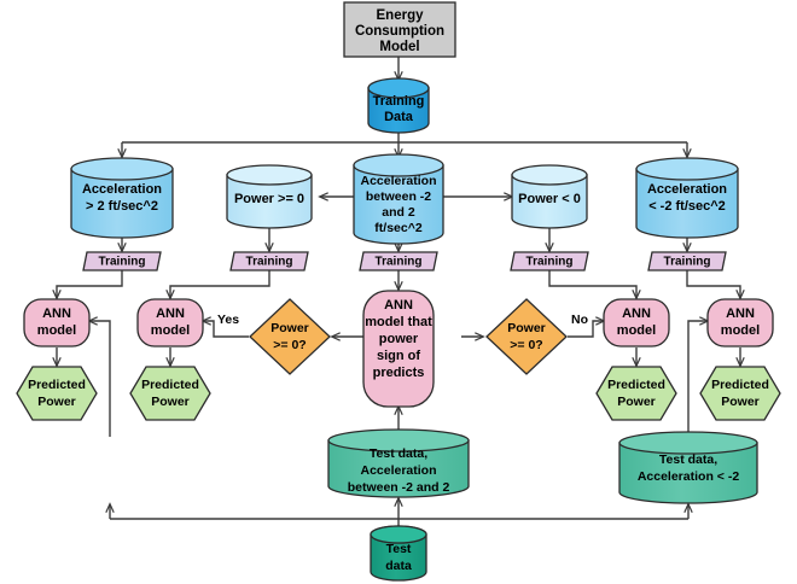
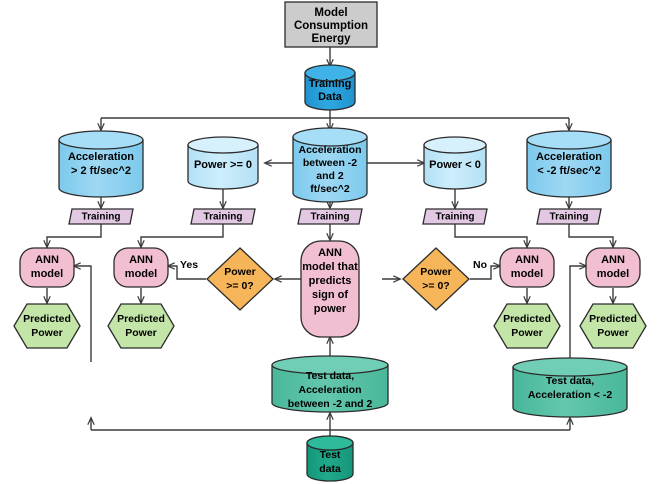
- Energy
+ Model
  Consumption
- Model
+ Energy
  Training
  Data
  Acceleration
  > 2 ft/sec^2
  Power >= 0
  Acceleration
  between -2
  and 2
  ft/sec^2
  Power < 0
  Acceleration
  < -2 ft/sec^2
  Training
  Training
  Training
  Training
  Training
  ANN
  model
  ANN
  model
  ANN
  model that
- power
+ predicts
  sign of
- predicts
+ power
  ANN
  model
  ANN
  model
  Power
  >= 0?
  Power
  >= 0?
  Yes
  No
  Predicted
  Power
  Predicted
  Power
  Predicted
  Power
  Predicted
  Power
  Test data,
  Acceleration
  between -2 and 2
  Test data,
  Acceleration < -2
  Test
  data
